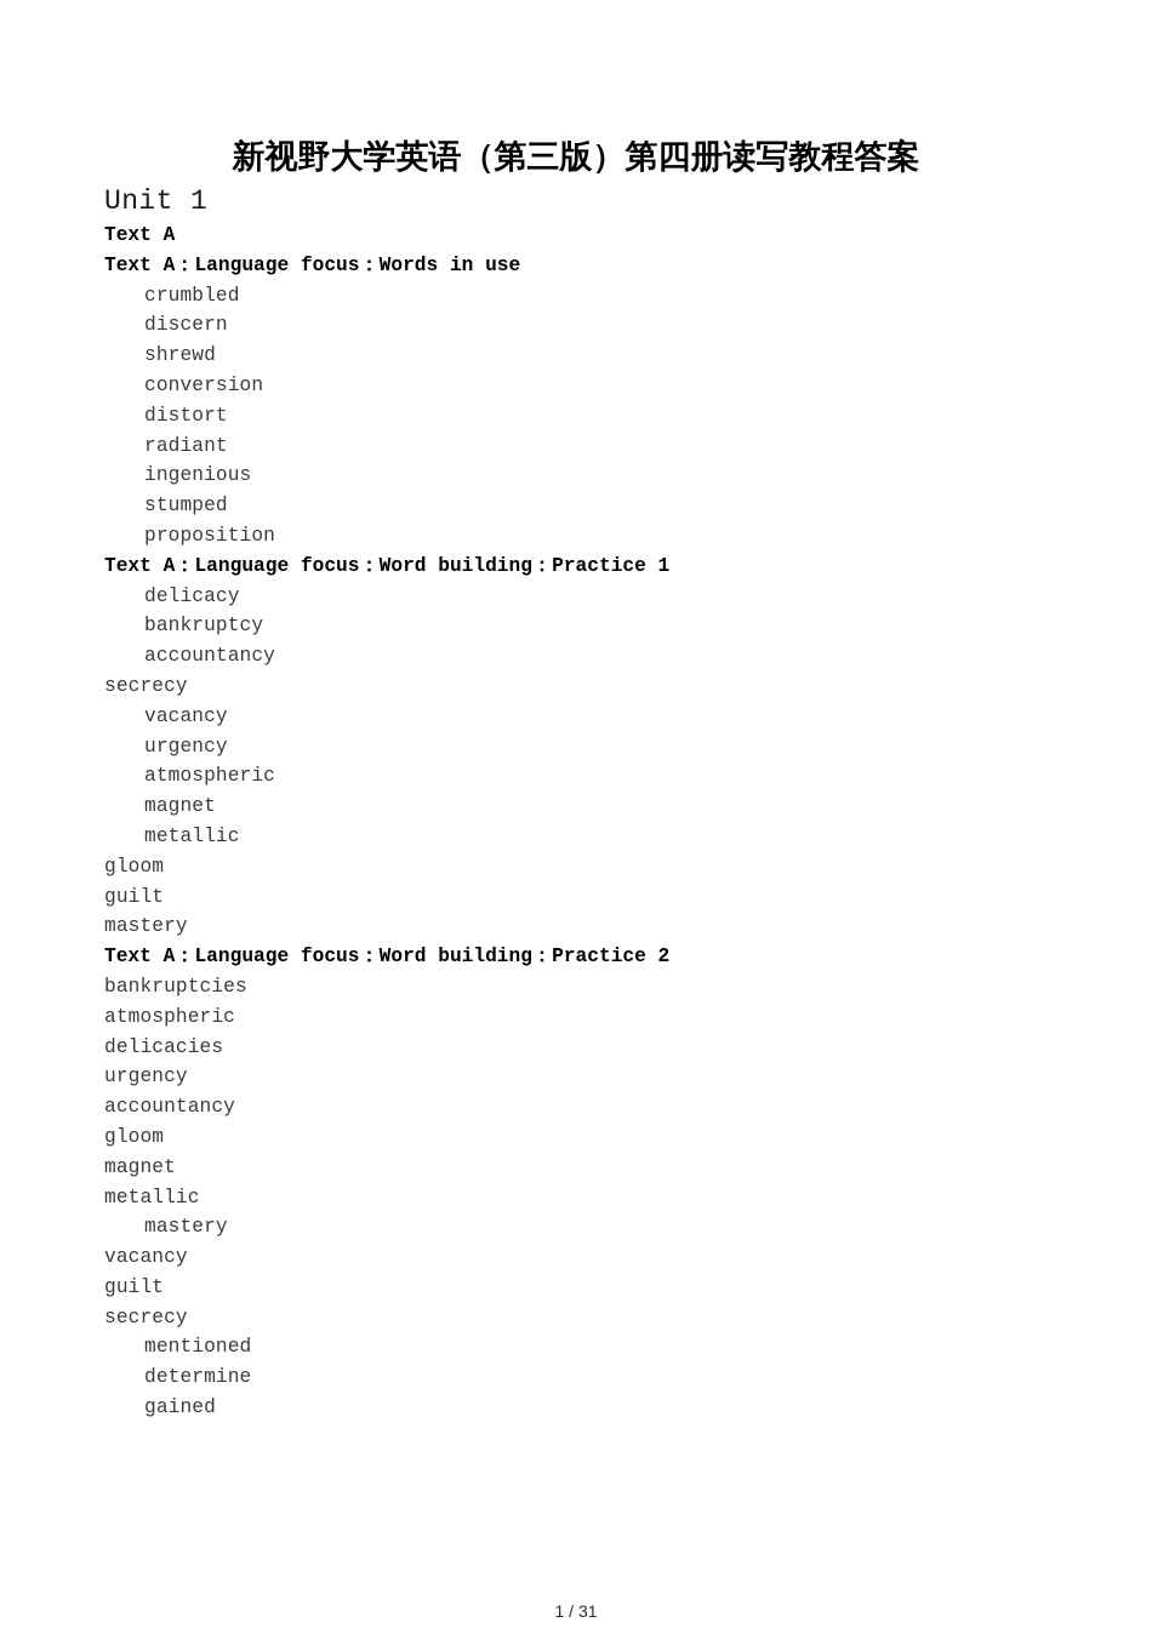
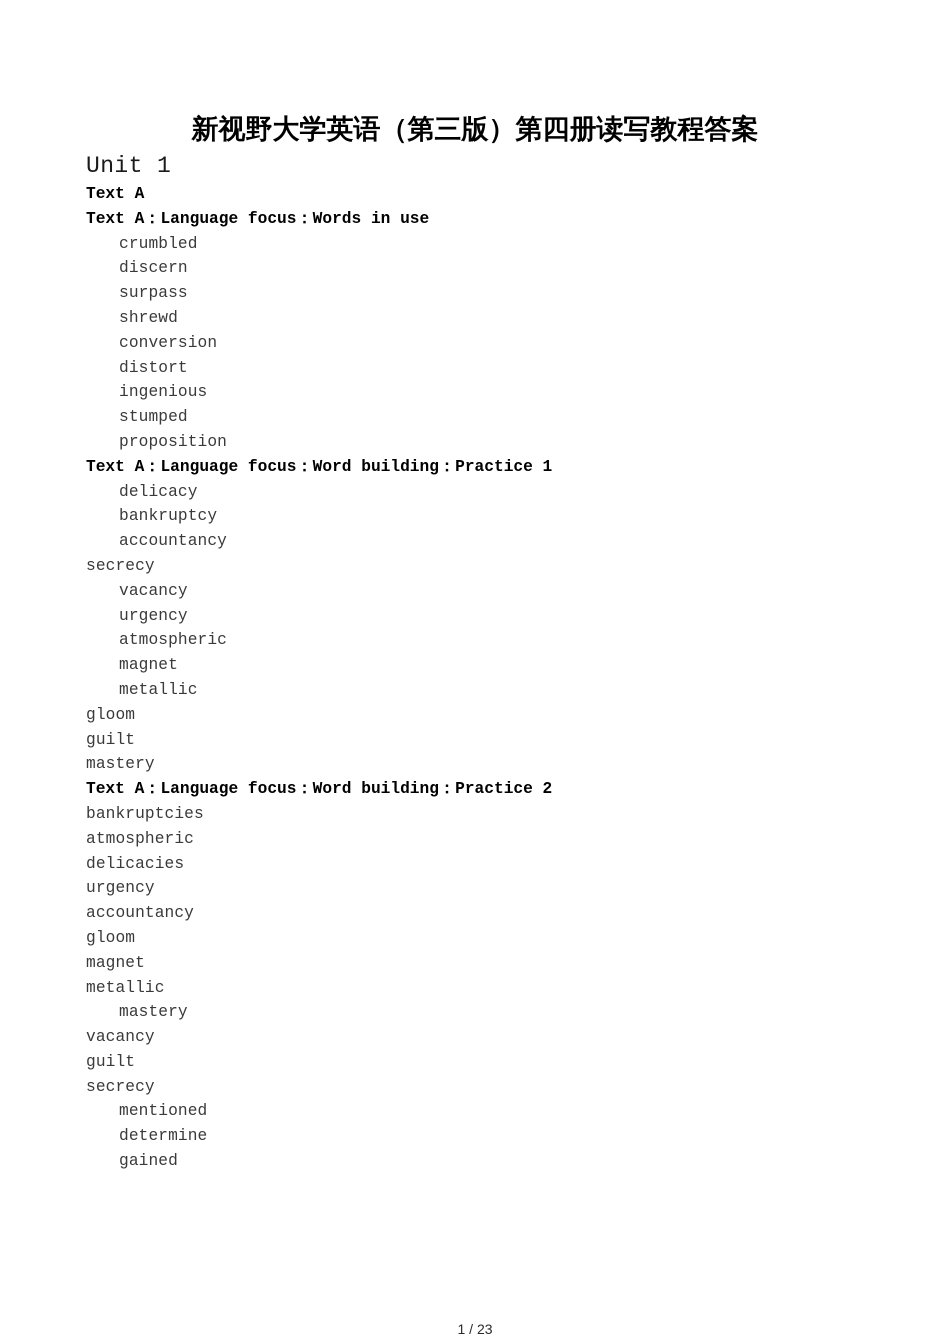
  新视野大学英语（第三版）第四册读写教程答案
  Unit 1
  Text A
  Text A：Language focus：Words in use
  crumbled
  discern
+ surpass
  shrewd
  conversion
  distort
- radiant
  ingenious
  stumped
  proposition
  Text A：Language focus：Word building：Practice 1
  delicacy
  bankruptcy
  accountancy
  secrecy
  vacancy
  urgency
  atmospheric
  magnet
  metallic
  gloom
  guilt
  mastery
  Text A：Language focus：Word building：Practice 2
  bankruptcies
  atmospheric
  delicacies
  urgency
  accountancy
  gloom
  magnet
  metallic
  mastery
  vacancy
  guilt
  secrecy
  mentioned
  determine
  gained
- 1 / 31
+ 1 / 23
